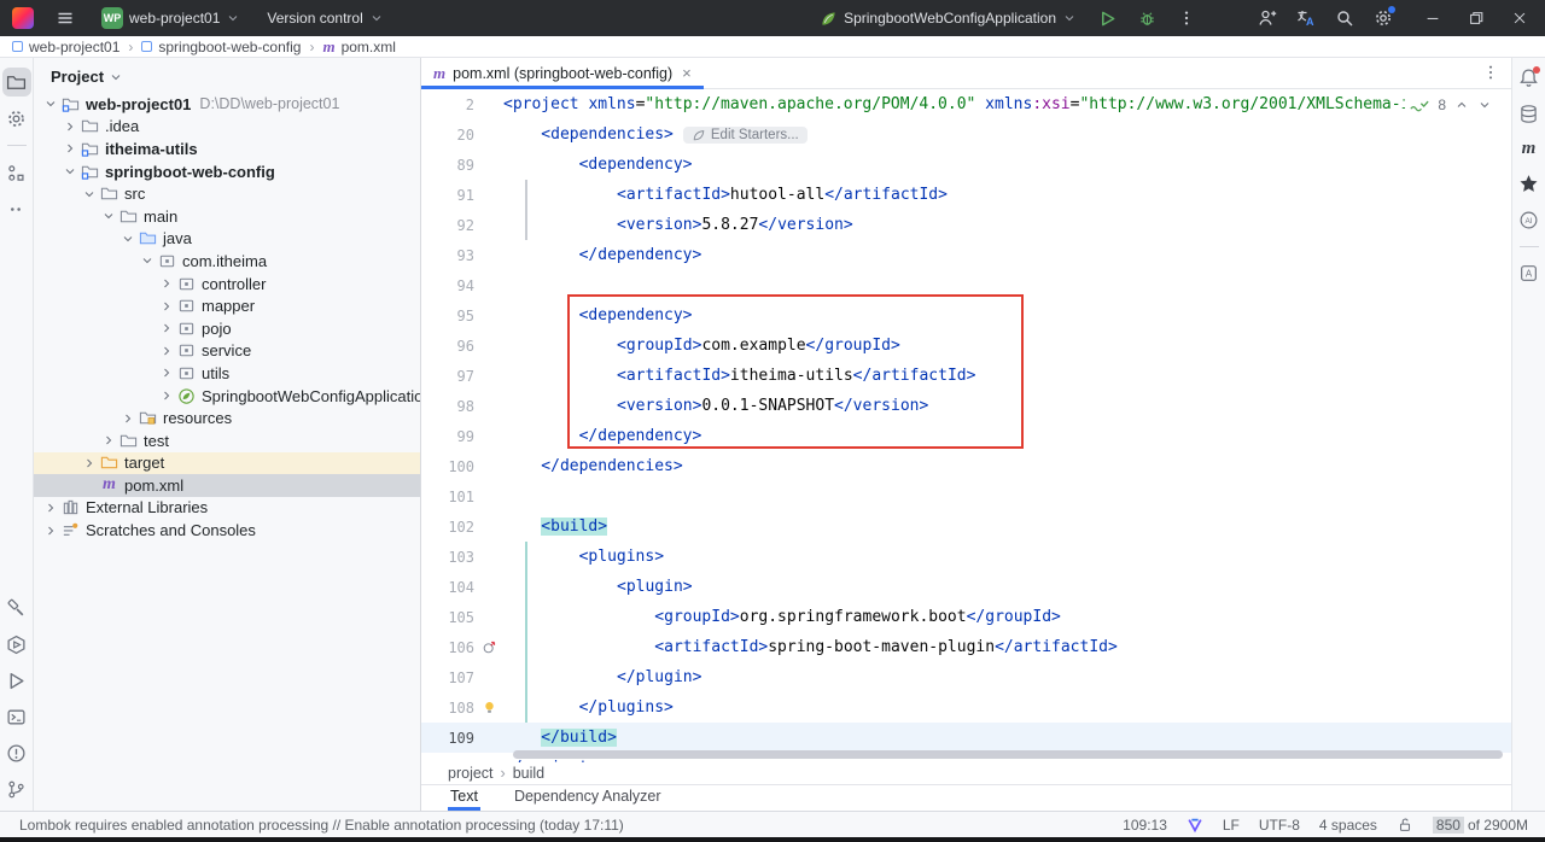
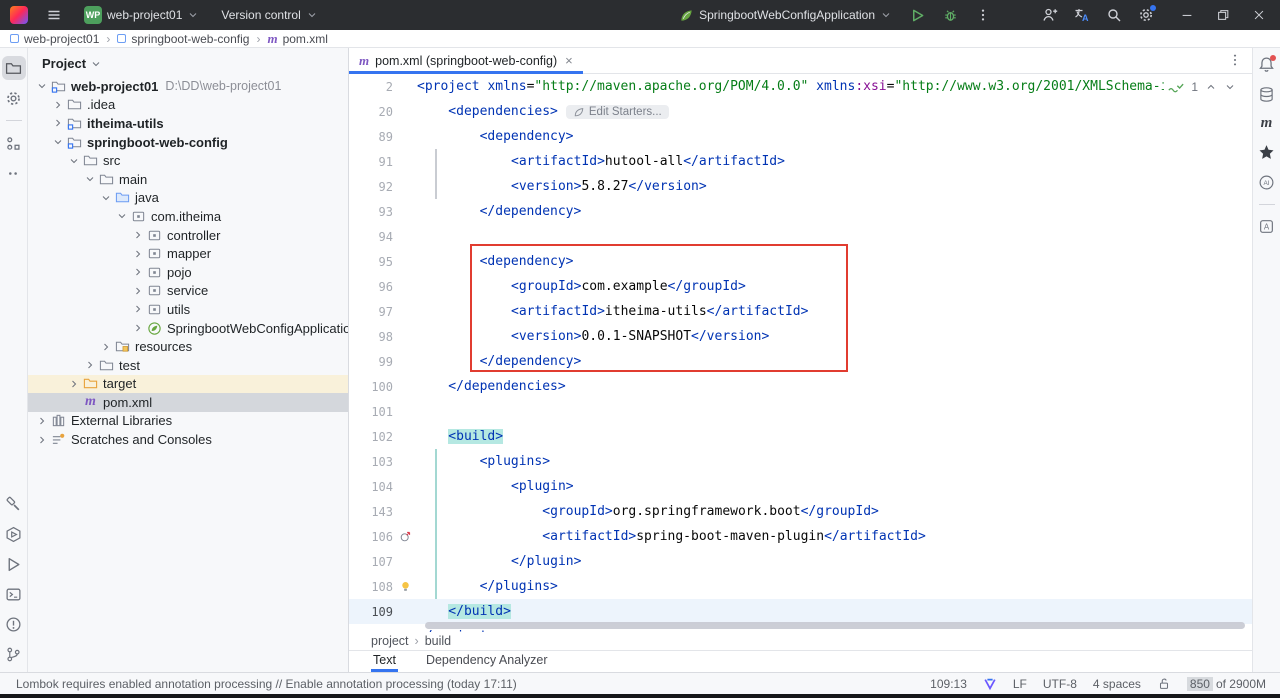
  WP
  web-project01
  Version control
  SpringbootWebConfigApplication
  A
  web-project01
  springboot-web-config
  m
  pom.xml
  Project
  web-project01
  D:\DD\web-project01
  .idea
  itheima-utils
  springboot-web-config
  src
  main
  java
  com.itheima
  controller
  mapper
  pojo
  service
  utils
  SpringbootWebConfigApplicatio
  resources
  test
  target
  m
  pom.xml
  External Libraries
  Scratches and Consoles
  m
  pom.xml (springboot-web-config)
  ×
  2
  <project
  xmlns
  =
  "http://maven.apache.org/POM/4.0.0"
  xmlns
  :xsi
  =
  "http://www.w3.org/2001/XMLSchema-
  20
  <dependencies>
  Edit Starters...
  89
  <dependency>
  91
  <artifactId>
  hutool-all
  </artifactId>
  92
  <version>
  5.8.27
  </version>
  93
  </dependency>
  94
  95
  <dependency>
  96
  <groupId>
  com.example
  </groupId>
  97
  <artifactId>
  itheima-utils
  </artifactId>
  98
  <version>
  0.0.1-SNAPSHOT
  </version>
  99
  </dependency>
  100
  </dependencies>
  101
  102
  <build>
  103
  <plugins>
  104
  <plugin>
- 105
+ 143
  <groupId>
  org.springframework.boot
  </groupId>
  106
  <artifactId>
  spring-boot-maven-plugin
  </artifactId>
  107
  </plugin>
  108
  </plugins>
  109
  </build>
- 8
+ 1
  project
  build
  Text
  Dependency Analyzer
  m
  A
  Lombok requires enabled annotation processing // Enable annotation processing (today 17:11)
  109:13
  LF
  UTF-8
  4 spaces
  850
  of 2900M
